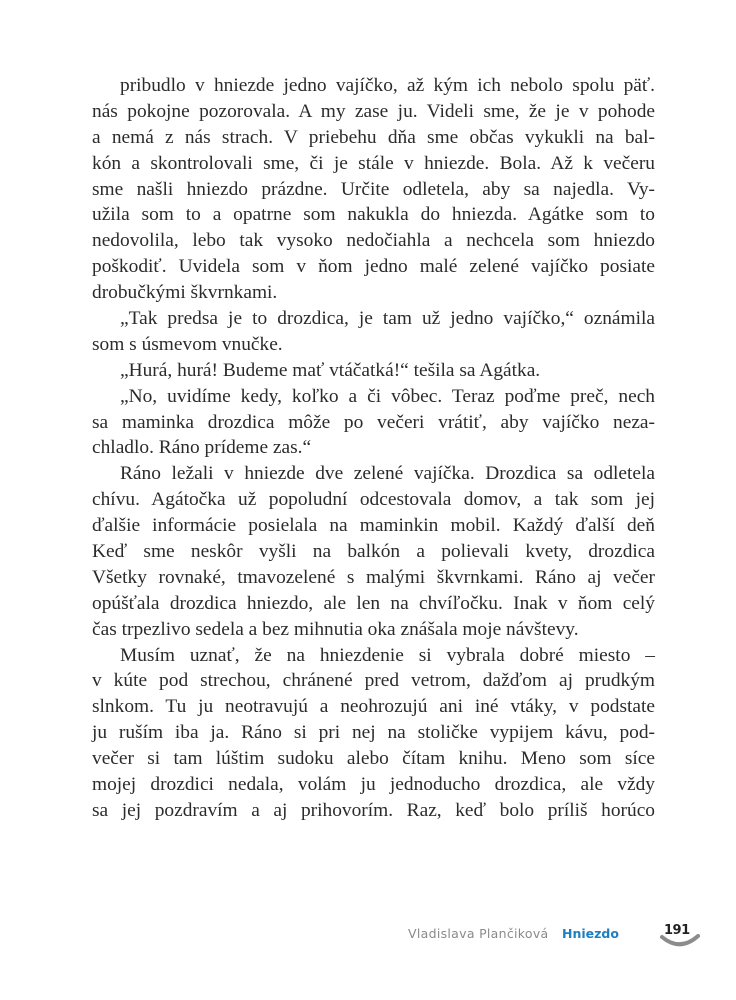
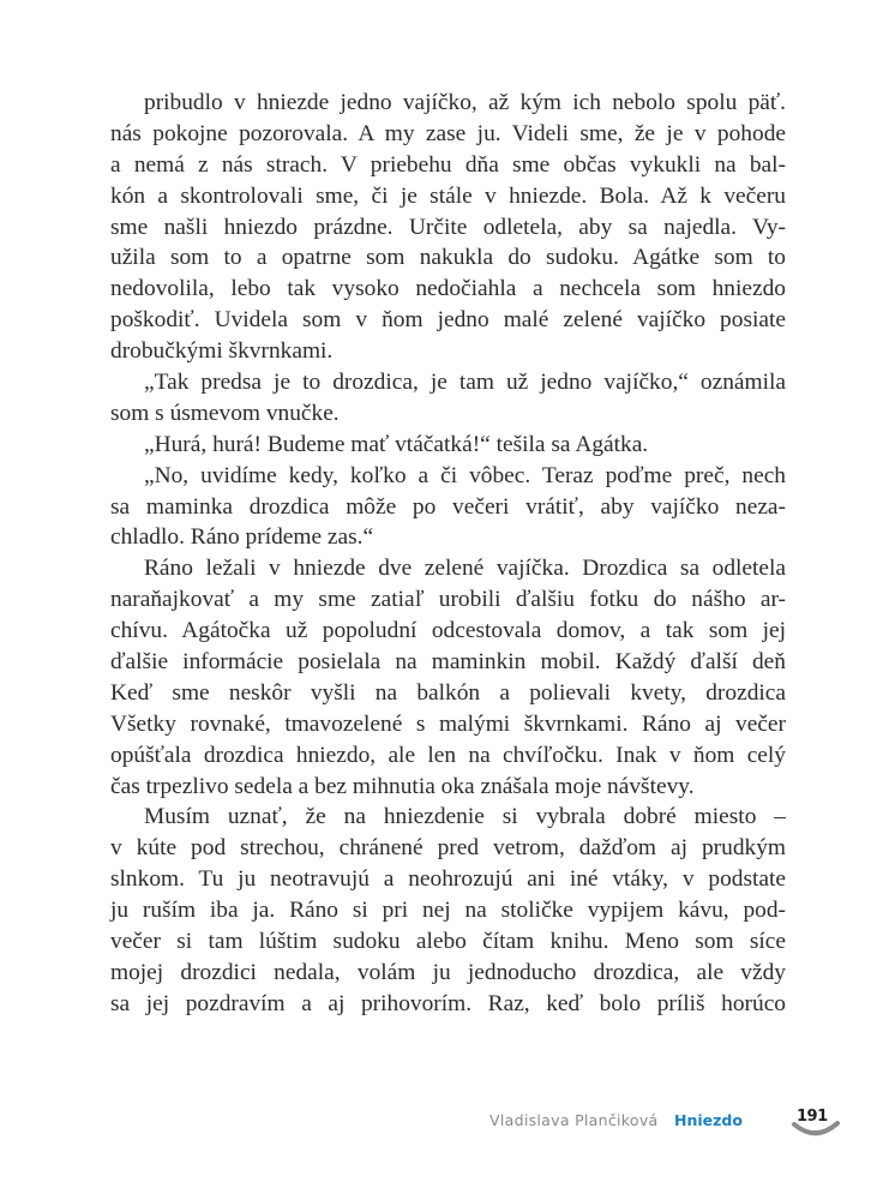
  pribudlo v hniezde jedno vajíčko, až kým ich nebolo spolu päť.
  nás pokojne pozorovala. A my zase ju. Videli sme, že je v pohode
  a nemá z nás strach. V priebehu dňa sme občas vykukli na bal-
  kón a skontrolovali sme, či je stále v hniezde. Bola. Až k večeru
  sme našli hniezdo prázdne. Určite odletela, aby sa najedla. Vy-
- užila som to a opatrne som nakukla do hniezda. Agátke som to
+ užila som to a opatrne som nakukla do sudoku. Agátke som to
  nedovolila, lebo tak vysoko nedočiahla a nechcela som hniezdo
  poškodiť. Uvidela som v ňom jedno malé zelené vajíčko posiate
  drobučkými škvrnkami.
  „Tak predsa je to drozdica, je tam už jedno vajíčko,“ oznámila
  som s úsmevom vnučke.
  „Hurá, hurá! Budeme mať vtáčatká!“ tešila sa Agátka.
  „No, uvidíme kedy, koľko a či vôbec. Teraz poďme preč, nech
  sa maminka drozdica môže po večeri vrátiť, aby vajíčko neza-
  chladlo. Ráno prídeme zas.“
  Ráno ležali v hniezde dve zelené vajíčka. Drozdica sa odletela
+ naraňajkovať a my sme zatiaľ urobili ďalšiu fotku do nášho ar-
  chívu. Agátočka už popoludní odcestovala domov, a tak som jej
  ďalšie informácie posielala na maminkin mobil. Každý ďalší deň
  Keď sme neskôr vyšli na balkón a polievali kvety, drozdica
  Všetky rovnaké, tmavozelené s malými škvrnkami. Ráno aj večer
  opúšťala drozdica hniezdo, ale len na chvíľočku. Inak v ňom celý
  čas trpezlivo sedela a bez mihnutia oka znášala moje návštevy.
  Musím uznať, že na hniezdenie si vybrala dobré miesto –
  v kúte pod strechou, chránené pred vetrom, dažďom aj prudkým
  slnkom. Tu ju neotravujú a neohrozujú ani iné vtáky, v podstate
  ju ruším iba ja. Ráno si pri nej na stoličke vypijem kávu, pod-
  večer si tam lúštim sudoku alebo čítam knihu. Meno som síce
  mojej drozdici nedala, volám ju jednoducho drozdica, ale vždy
  sa jej pozdravím a aj prihovorím. Raz, keď bolo príliš horúco
  Vladislava Plančiková
  Hniezdo
  191
